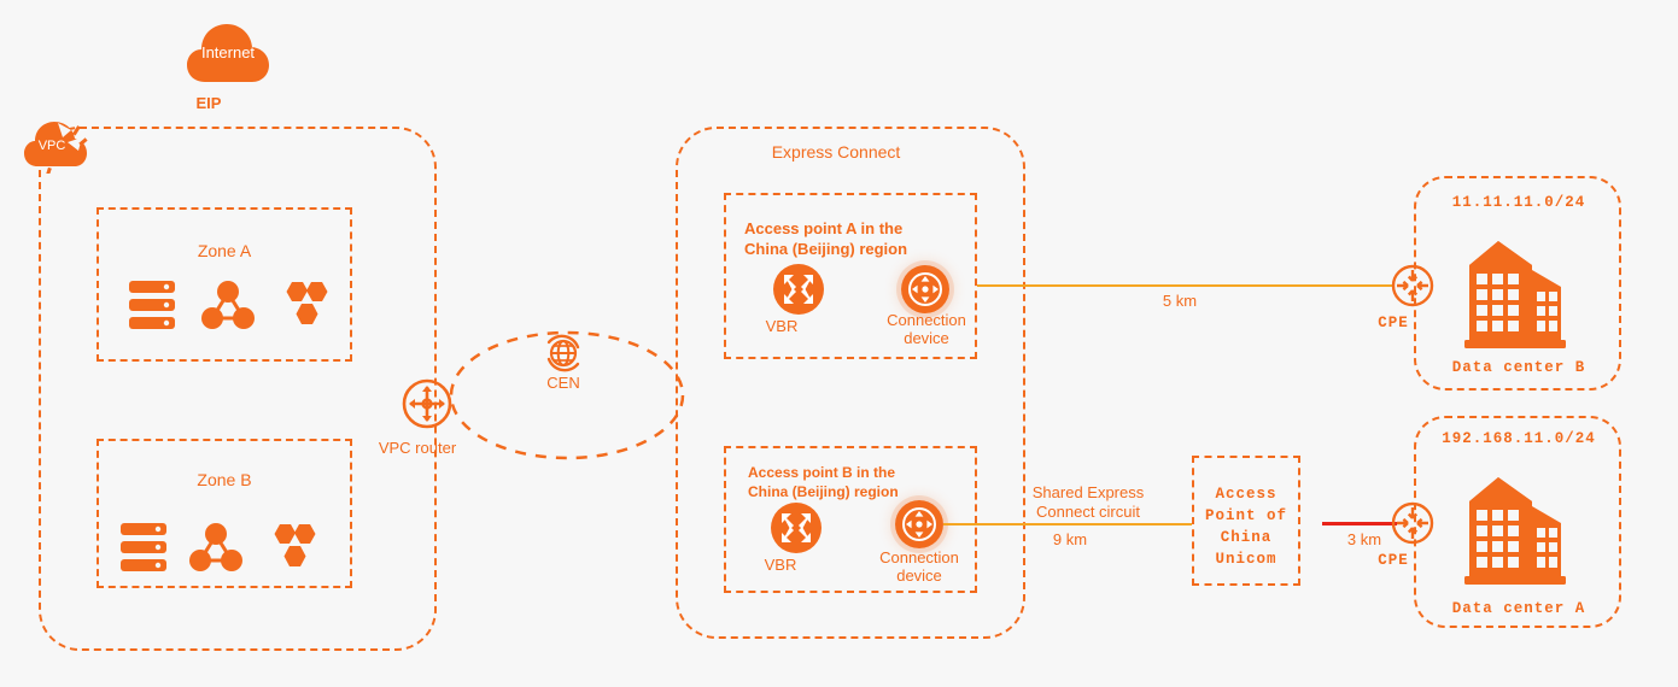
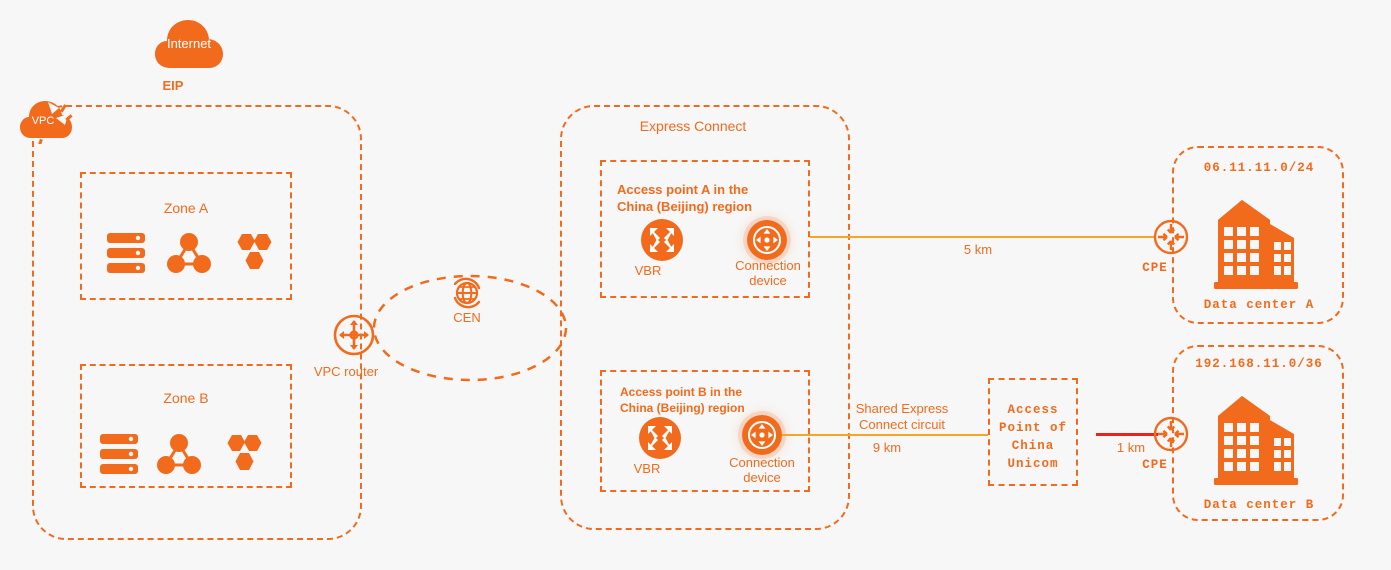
  Internet
  EIP
  VPC
  Zone A
  Zone B
  VPC router
  CEN
  Express Connect
  Access point A in the
  China (Beijing) region
  VBR
  Connection
  device
  Access point B in the
  China (Beijing) region
  VBR
  Connection
  device
  5 km
  Shared Express
  Connect circuit
  9 km
  Access
  Point of
  China
  Unicom
- 3 km
+ 1 km
  CPE
  CPE
- 11.11.11.0/24
+ 06.11.11.0/24
- Data center B
+ Data center A
- 192.168.11.0/24
+ 192.168.11.0/36
- Data center A
+ Data center B
